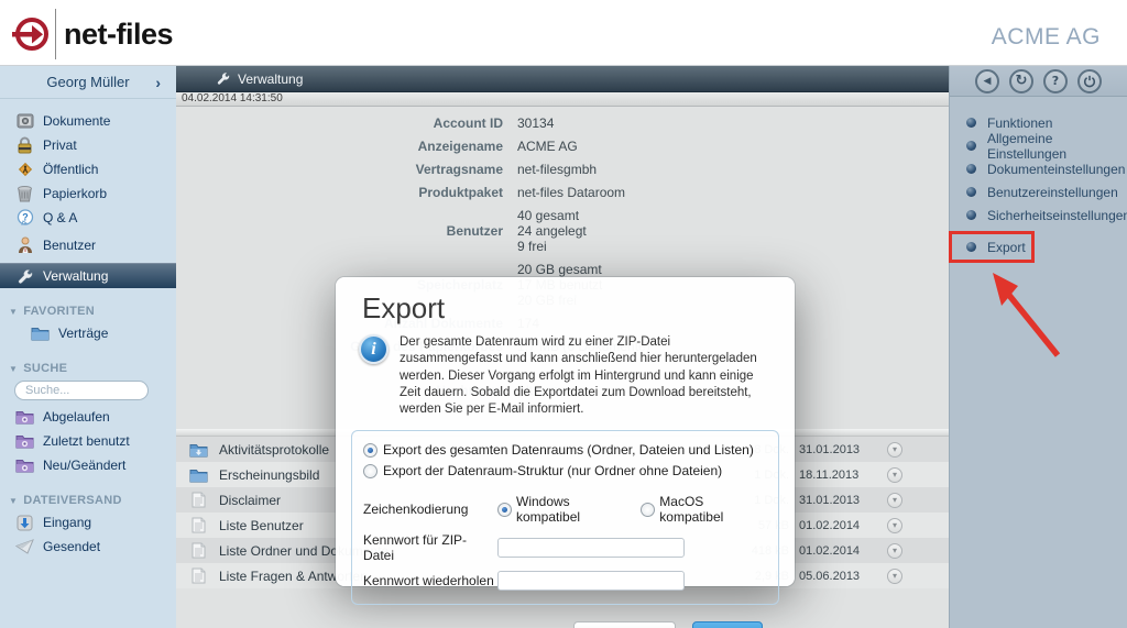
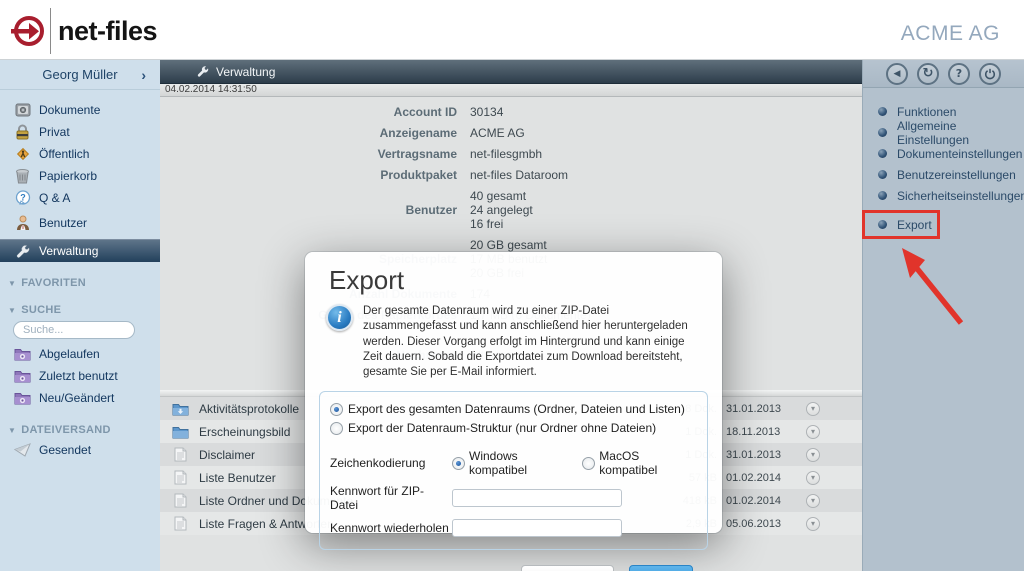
  net-files
  ACME AG
  Georg Müller
  ›
  Dokumente
  Privat
  Öffentlich
  Papierkorb
  ?
  Q & A
  Benutzer
  Verwaltung
  ▼
  FAVORITEN
- Verträge
  ▼
  SUCHE
  Suche...
  Abgelaufen
  Zuletzt benutzt
  Neu/Geändert
  ▼
  DATEIVERSAND
- Eingang
  Gesendet
  Verwaltung
  04.02.2014 14:31:50
  Account ID
  30134
  Anzeigename
  ACME AG
  Vertragsname
  net-filesgmbh
  Produktpaket
  net-files Dataroom
  Benutzer
  40 gesamt
  24 angelegt
- 9 frei
+ 16 frei
  20 GB gesamt
  Aktivitätsprotokolle
  31.01.2013
  ▾
  Erscheinungsbild
  18.11.2013
  ▾
  Disclaimer
  31.01.2013
  ▾
  Liste Benutzer
  01.02.2014
  ▾
  01.02.2014
  ▾
  Liste Fragen & Antw
  05.06.2013
  ▾
  ◀
  ↻
  ?
  Funktionen
  Allgemeine Einstellungen
  Dokumenteinstellungen
  Benutzereinstellungen
  Sicherheitseinstellunge
  Export
  Export
  i
- Der gesamte Datenraum wird zu einer ZIP-Datei zusammengefasst und kann anschließend hier heruntergeladen werden. Dieser Vorgang erfolgt im Hintergrund und kann einige Zeit dauern. Sobald die Exportdatei zum Download bereitsteht, werden Sie per E-Mail informiert.
+ Der gesamte Datenraum wird zu einer ZIP-Datei zusammengefasst und kann anschließend hier heruntergeladen werden. Dieser Vorgang erfolgt im Hintergrund und kann einige Zeit dauern. Sobald die Exportdatei zum Download bereitsteht, gesamte Sie per E-Mail informiert.
  Export des gesamten Datenraums (Ordner, Dateien und Listen)
  Export der Datenraum-Struktur (nur Ordner ohne Dateien)
  Zeichenkodierung
  Windows kompatibel
  MacOS kompatibel
  Kennwort für ZIP-Datei
  Kennwort wiederholen
